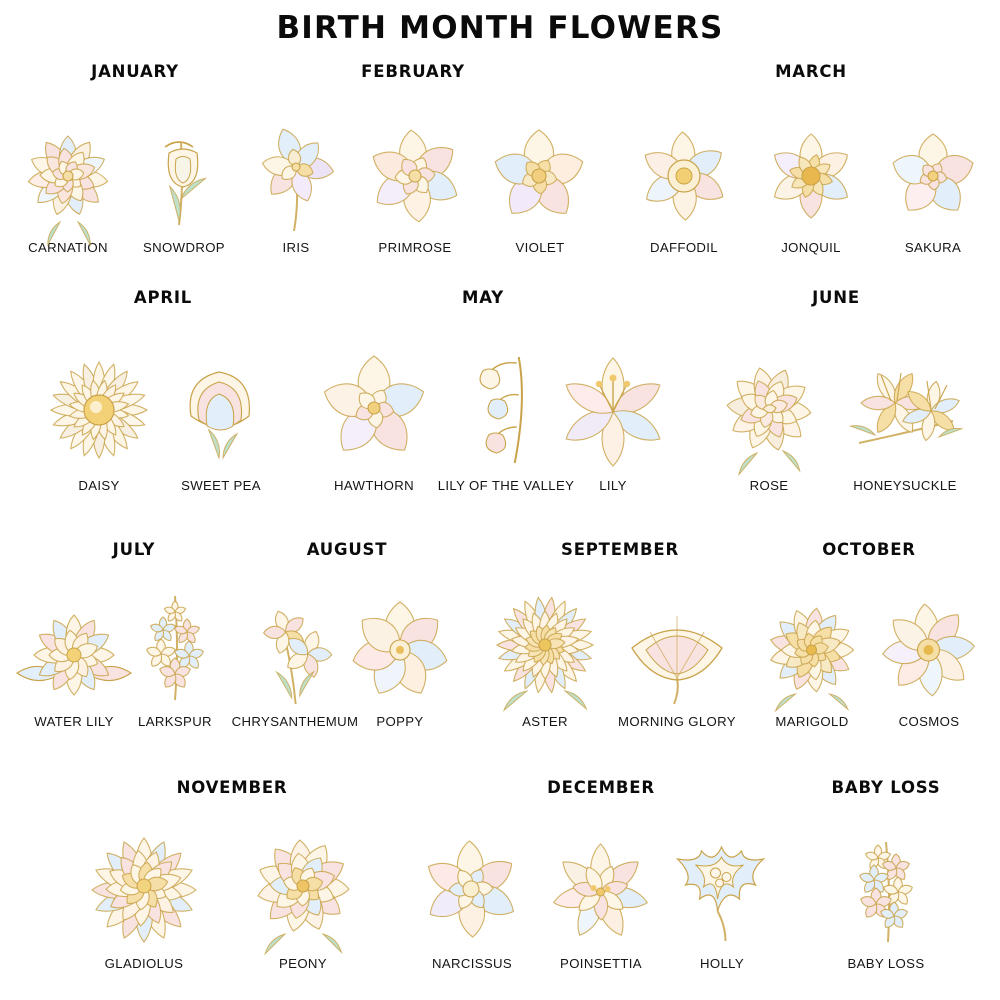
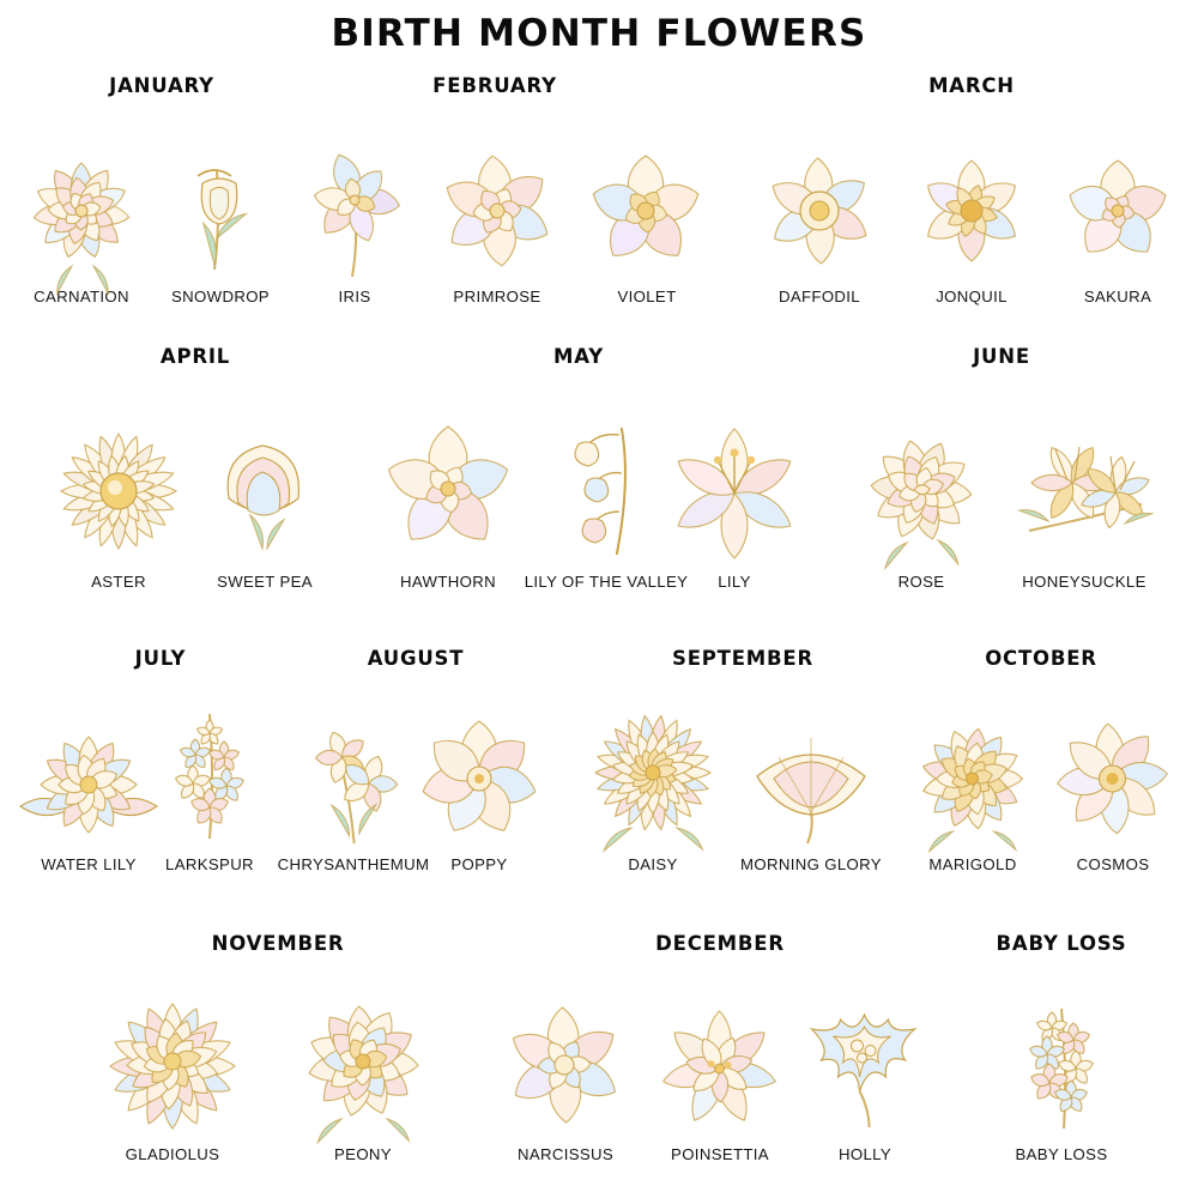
  BIRTH MONTH FLOWERS
  JANUARY
  FEBRUARY
  MARCH
  CARNATION
  SNOWDROP
  IRIS
  PRIMROSE
  VIOLET
  DAFFODIL
  JONQUIL
  SAKURA
  APRIL
  MAY
  JUNE
- DAISY
+ ASTER
  SWEET PEA
  HAWTHORN
  LILY OF THE VALLEY
  LILY
  ROSE
  HONEYSUCKLE
  JULY
  AUGUST
  SEPTEMBER
  OCTOBER
  WATER LILY
  LARKSPUR
  CHRYSANTHEMUM
  POPPY
- ASTER
+ DAISY
  MORNING GLORY
  MARIGOLD
  COSMOS
  NOVEMBER
  DECEMBER
  BABY LOSS
  GLADIOLUS
  PEONY
  NARCISSUS
  POINSETTIA
  HOLLY
  BABY LOSS
